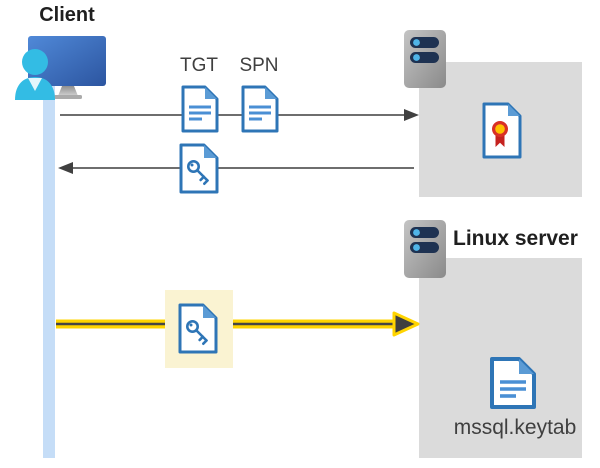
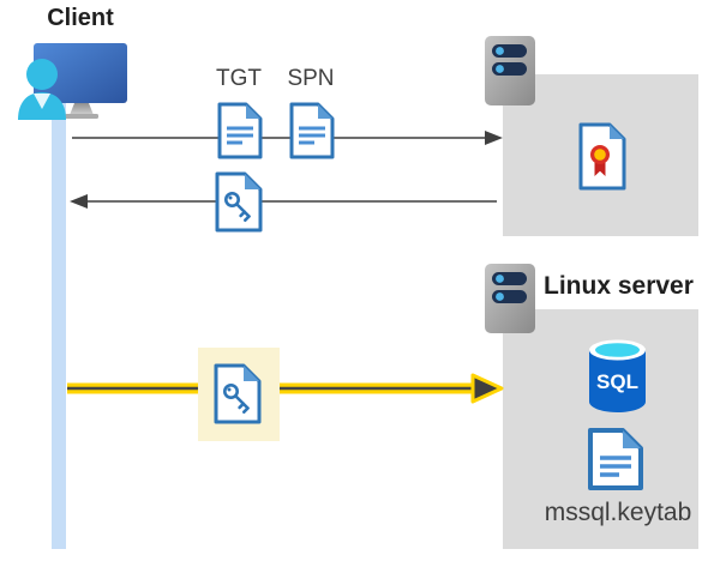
  Client
  TGT
  SPN
  Linux server
+ SQL
  mssql.keytab
